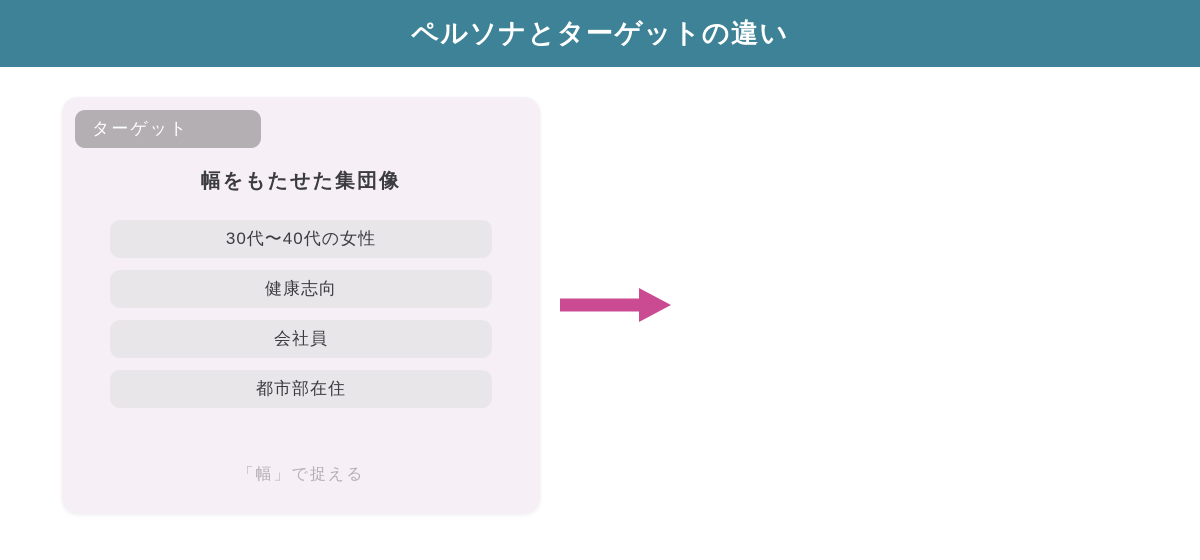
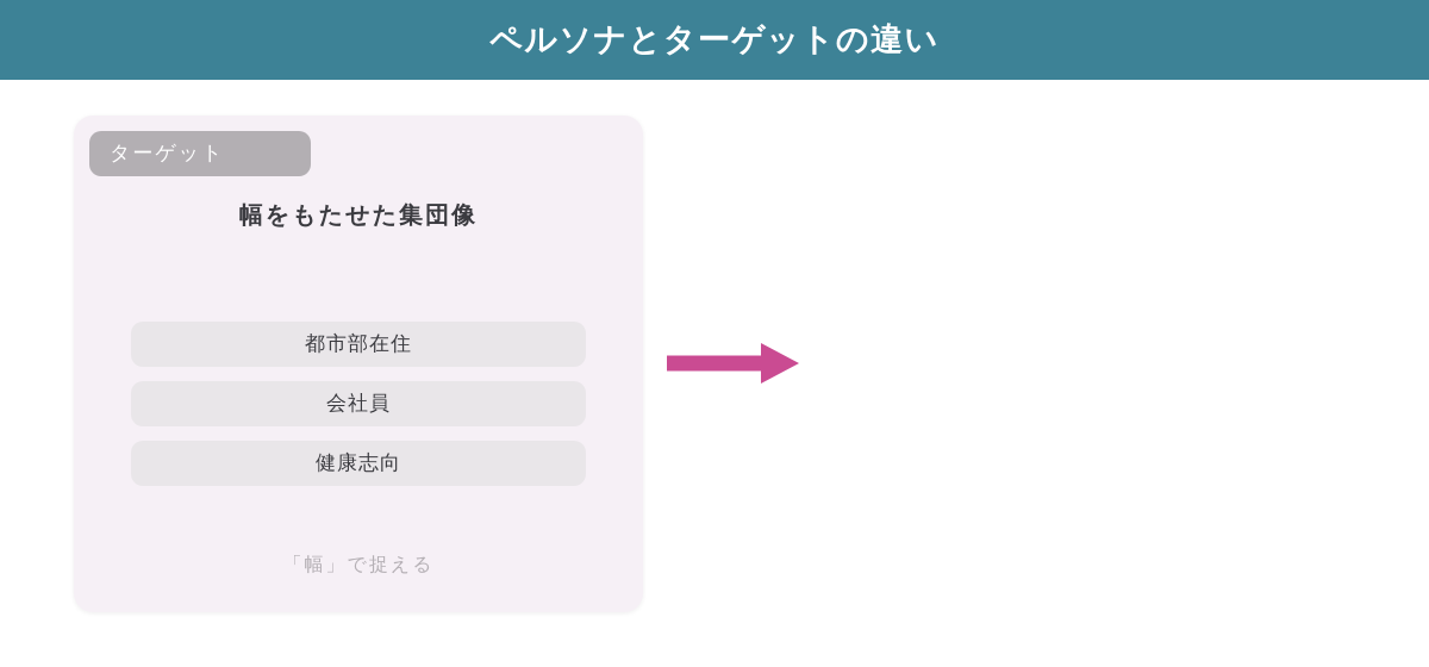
  ペルソナとターゲットの違い
  ターゲット
  幅をもたせた集団像
- 30代〜40代の女性
- 健康志向
+ 都市部在住
  会社員
- 都市部在住
+ 健康志向
  「幅」で捉える
